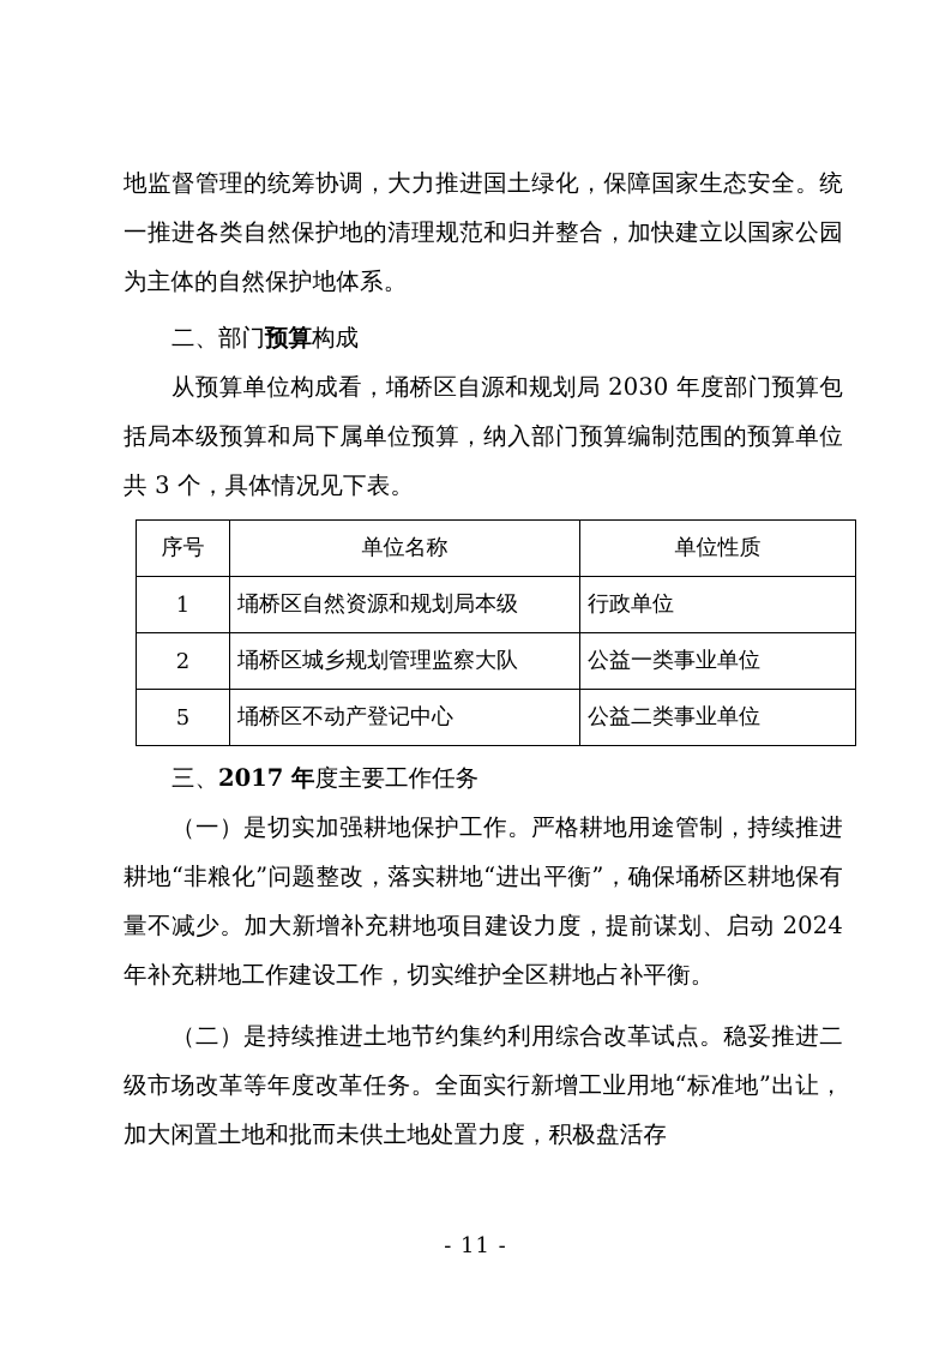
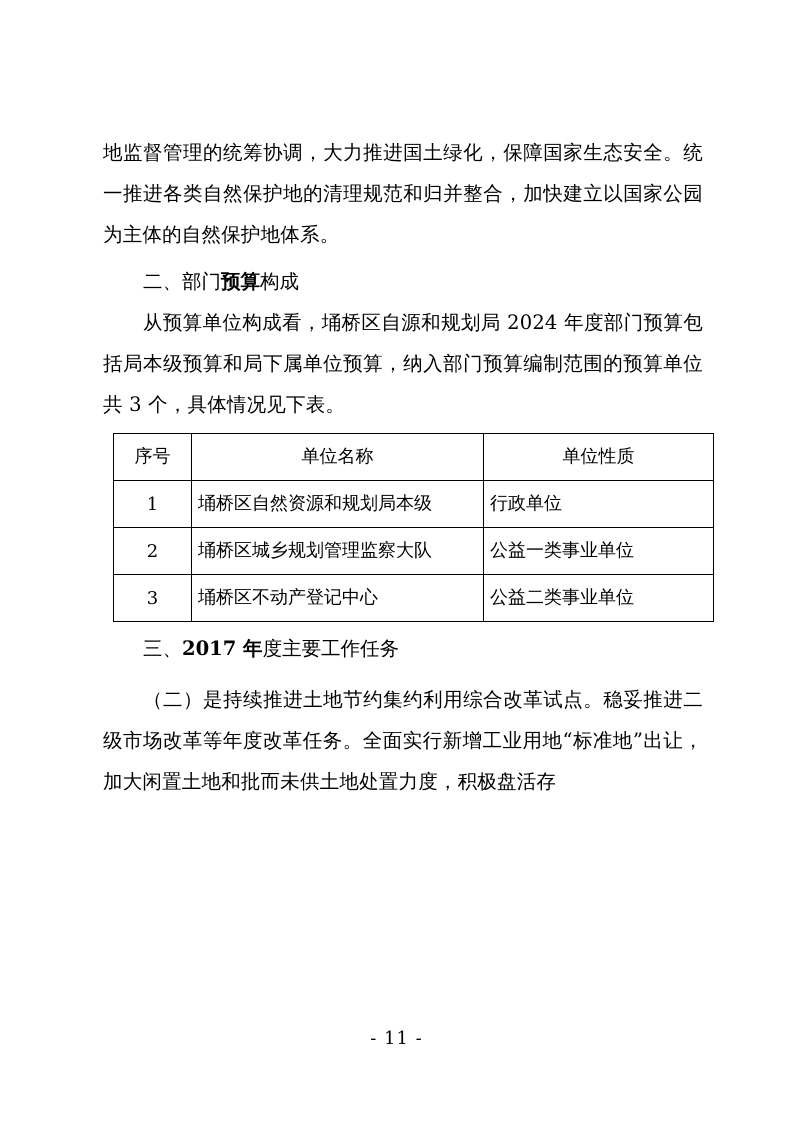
  地监督管理的统筹协调，大力推进国土绿化，保障国家生态安全。统一推进各类自然保护地的清理规范和归并整合，加快建立以国家公园为主体的自然保护地体系。
  二、部门预算构成
- 从预算单位构成看，埇桥区自源和规划局 2030 年度部门预算包括局本级预算和局下属单位预算，纳入部门预算编制范围的预算单位共 3 个，具体情况见下表。
+ 从预算单位构成看，埇桥区自源和规划局 2024 年度部门预算包括局本级预算和局下属单位预算，纳入部门预算编制范围的预算单位共 3 个，具体情况见下表。
  序号	单位名称	单位性质
  1	埇桥区自然资源和规划局本级	行政单位
  2	埇桥区城乡规划管理监察大队	公益一类事业单位
- 5	埇桥区不动产登记中心	公益二类事业单位
+ 3	埇桥区不动产登记中心	公益二类事业单位
  三、2017 年度主要工作任务
- （一）是切实加强耕地保护工作。严格耕地用途管制，持续推进耕地“非粮化”问题整改，落实耕地“进出平衡”，确保埇桥区耕地保有量不减少。加大新增补充耕地项目建设力度，提前谋划、启动 2024 年补充耕地工作建设工作，切实维护全区耕地占补平衡。
  （二）是持续推进土地节约集约利用综合改革试点。稳妥推进二级市场改革等年度改革任务。全面实行新增工业用地“标准地”出让，加大闲置土地和批而未供土地处置力度，积极盘活存
  - 11 -
